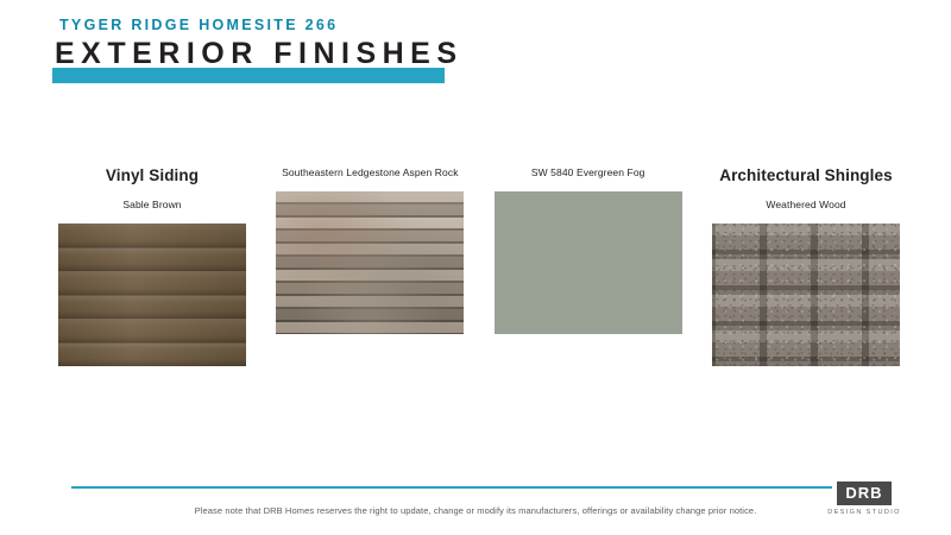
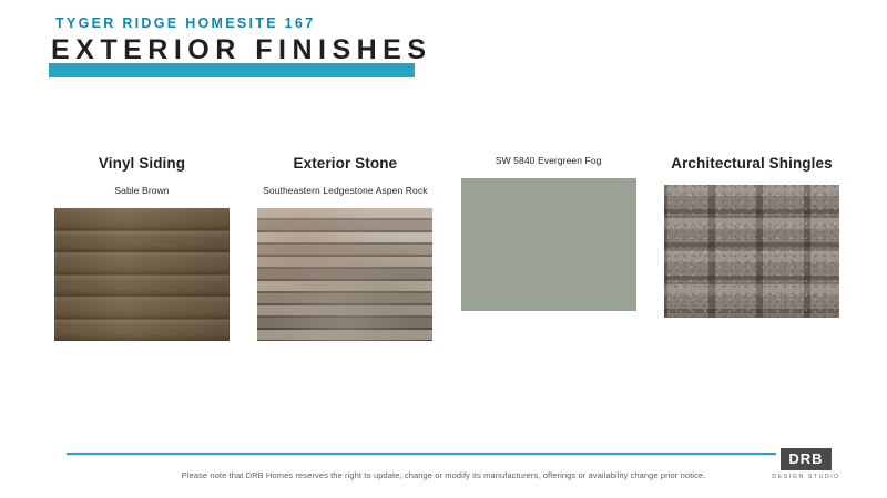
- TYGER RIDGE HOMESITE 266
+ TYGER RIDGE HOMESITE 167
  EXTERIOR FINISHES
  Vinyl Siding
  Sable Brown
+ Exterior Stone
  Southeastern Ledgestone Aspen Rock
  SW 5840 Evergreen Fog
  Architectural Shingles
- Weathered Wood
  Please note that DRB Homes reserves the right to update, change or modify its manufacturers, offerings or availability change prior notice.
  DRB
